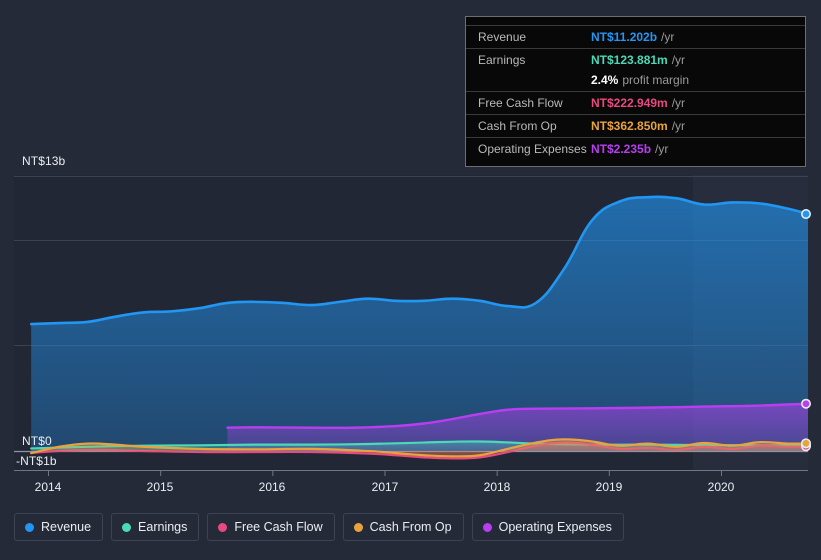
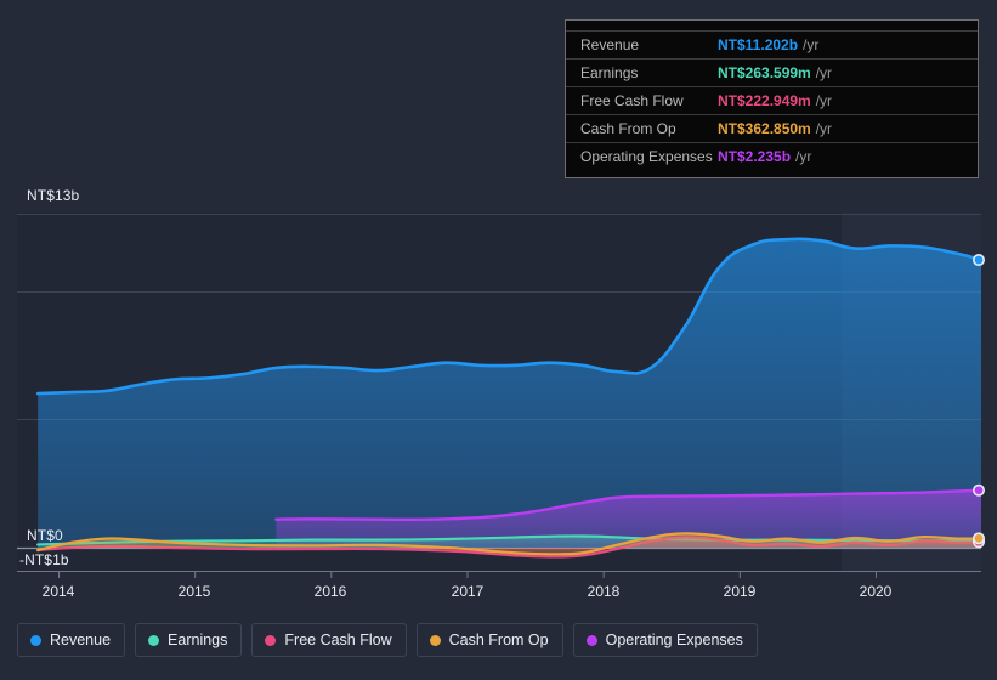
  NT$13b
  NT$0
  -NT$1b
  2014
  2015
  2016
  2017
  2018
  2019
  2020
  Revenue
  NT$11.202b
  /yr
  Earnings
- NT$123.881m
+ NT$263.599m
  /yr
- 2.4%
- profit margin
  Free Cash Flow
  NT$222.949m
  /yr
  Cash From Op
  NT$362.850m
  /yr
  Operating Expenses
  NT$2.235b
  /yr
  Revenue
  Earnings
  Free Cash Flow
  Cash From Op
  Operating Expenses
